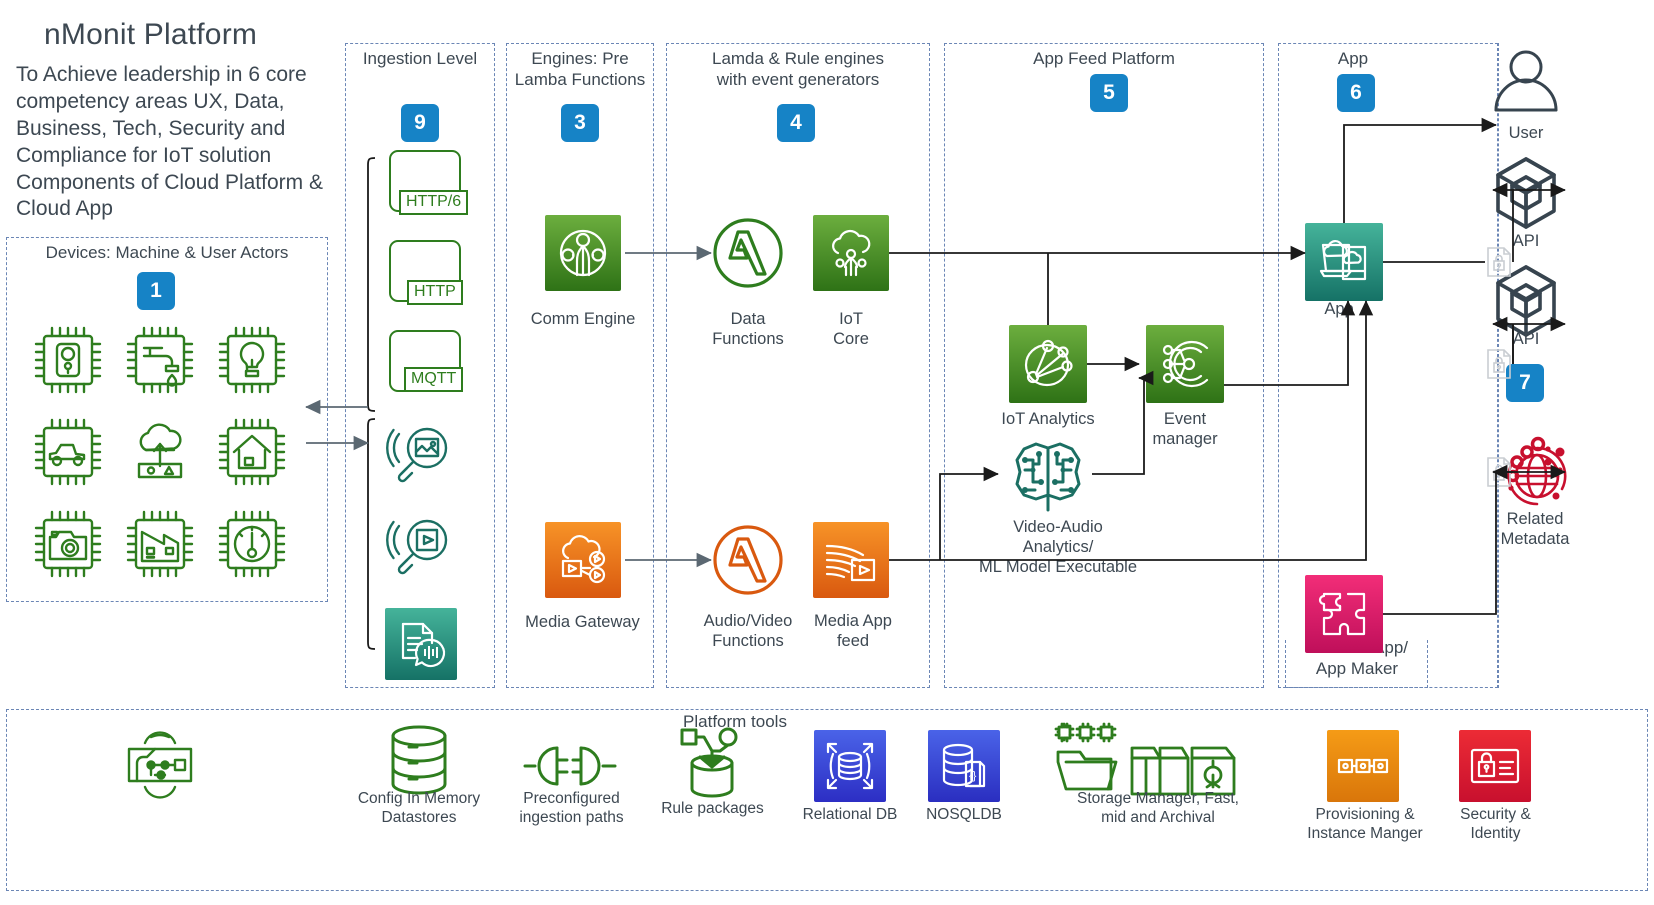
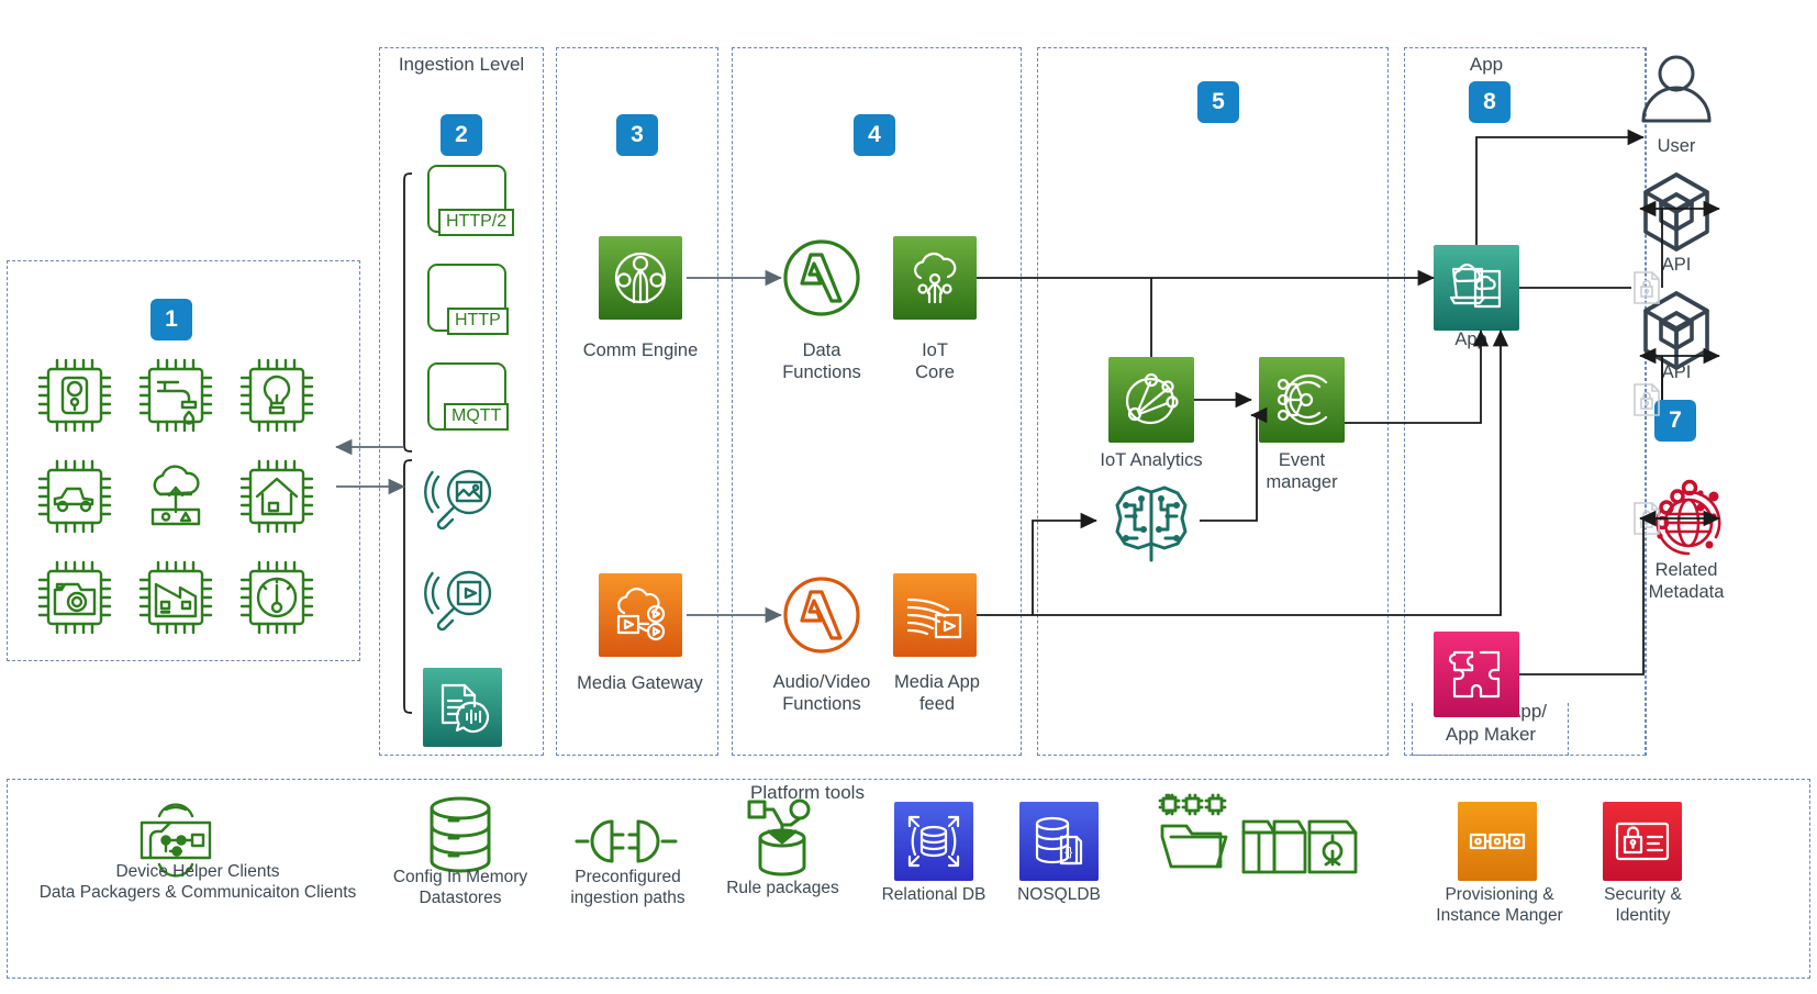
- nMonit Platform
- To Achieve leadership in 6 core competency areas UX, Data, Business, Tech, Security and Compliance for IoT solution Components of Cloud Platform & Cloud App
- Devices: Machine & User Actors
  Ingestion Level
- Engines: Pre
- Lamba Functions
- Lamda & Rule engines
- with event generators
- App Feed Platform
  App
  Platform tools
  App Maker
  1
- 9
+ 2
  3
  4
  5
- 6
+ 8
  7
- HTTP/6
+ HTTP/2
  HTTP
  MQTT
  Comm Engine
  Media Gateway
  Data
  Functions
  IoT
  Core
  Audio/Video
  Functions
  Media App
  feed
  IoT Analytics
  Event
  manager
- Video-Audio
- Analytics/
- ML Model Executable
  App
  User
  API
  API
  Related
  Metadata
+ Device Helper Clients
+ Data Packagers & Communicaiton Clients
  Config In Memory
  Datastores
  Preconfigured
  ingestion paths
  Rule packages
  Relational DB
  {}
  NOSQLDB
- Storage Manager, Fast,
- mid and Archival
  Provisioning &
  Instance Manger
  Security &
  Identity
